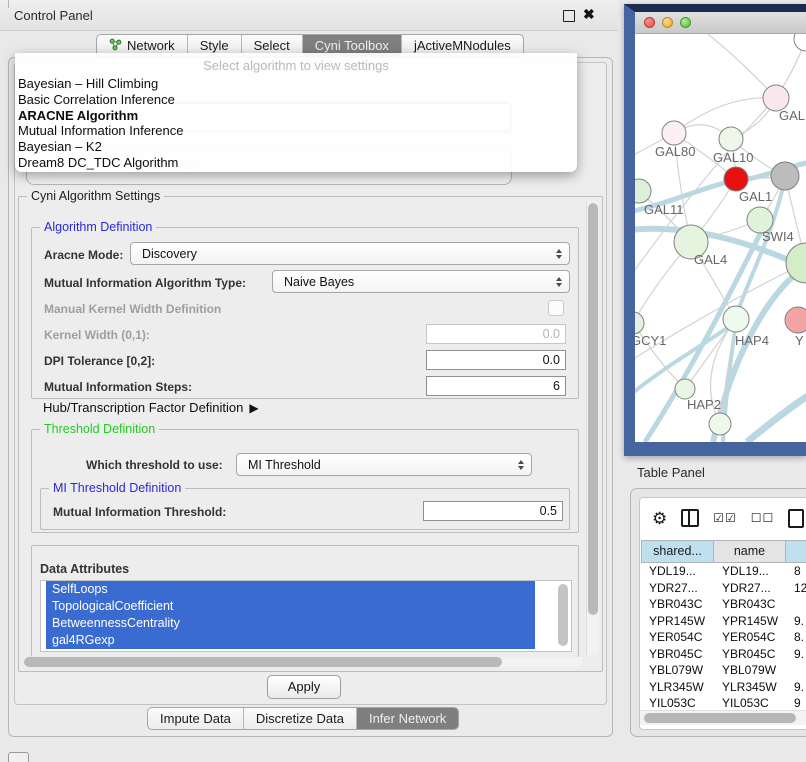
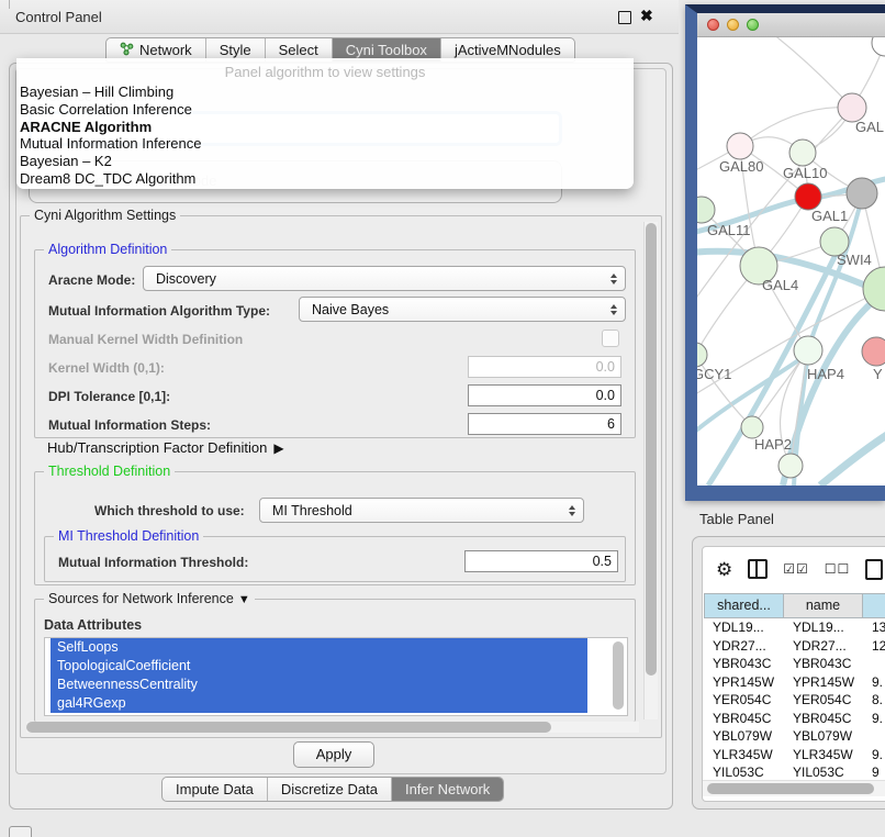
  Control Panel
  ✖
  Network
  Style
  Select
  Cyni Toolbox
  jActiveMNodules
- Select algorithm to view settings
+ Panel algorithm to view settings
  Bayesian – Hill Climbing
  Basic Correlation Inference
  ARACNE Algorithm
  Mutual Information Inference
  Bayesian – K2
  Dream8 DC_TDC Algorithm
  Cyni Algorithm Settings
  Algorithm Definition
  Aracne Mode:
  Discovery
  Mutual Information Algorithm Type:
  Naive Bayes
  Manual Kernel Width Definition
  Kernel Width (0,1):
  0.0
- DPI Tolerance [0,2]:
+ DPI Tolerance [0,1]:
  0.0
  Mutual Information Steps:
  6
  Hub/Transcription Factor Definition ▶
  Threshold Definition
  Which threshold to use:
  MI Threshold
  MI Threshold Definition
  Mutual Information Threshold:
  0.5
+ Sources for Network Inference ▼
  Data Attributes
  SelfLoops
  TopologicalCoefficient
  BetweennessCentrality
  gal4RGexp
  Apply
  Impute Data
  Discretize Data
  Infer Network
  GAL
  GAL80
  GAL10
  GAL1
  GAL11
  SWI4
  GAL4
  GCY1
  HAP4
  Y
  HAP2
  Table Panel
  ⚙
  ☑☑
  ☐☐
  shared...
  name
  YDL19...
  YDL19...
- 8
+ 13
  YDR27...
  YDR27...
  12
  YBR043C
  YBR043C
  YPR145W
  YPR145W
  9.
  YER054C
  YER054C
  8.
  YBR045C
  YBR045C
  9.
  YBL079W
  YBL079W
  YLR345W
  YLR345W
  9.
  YIL053C
  YIL053C
  9
